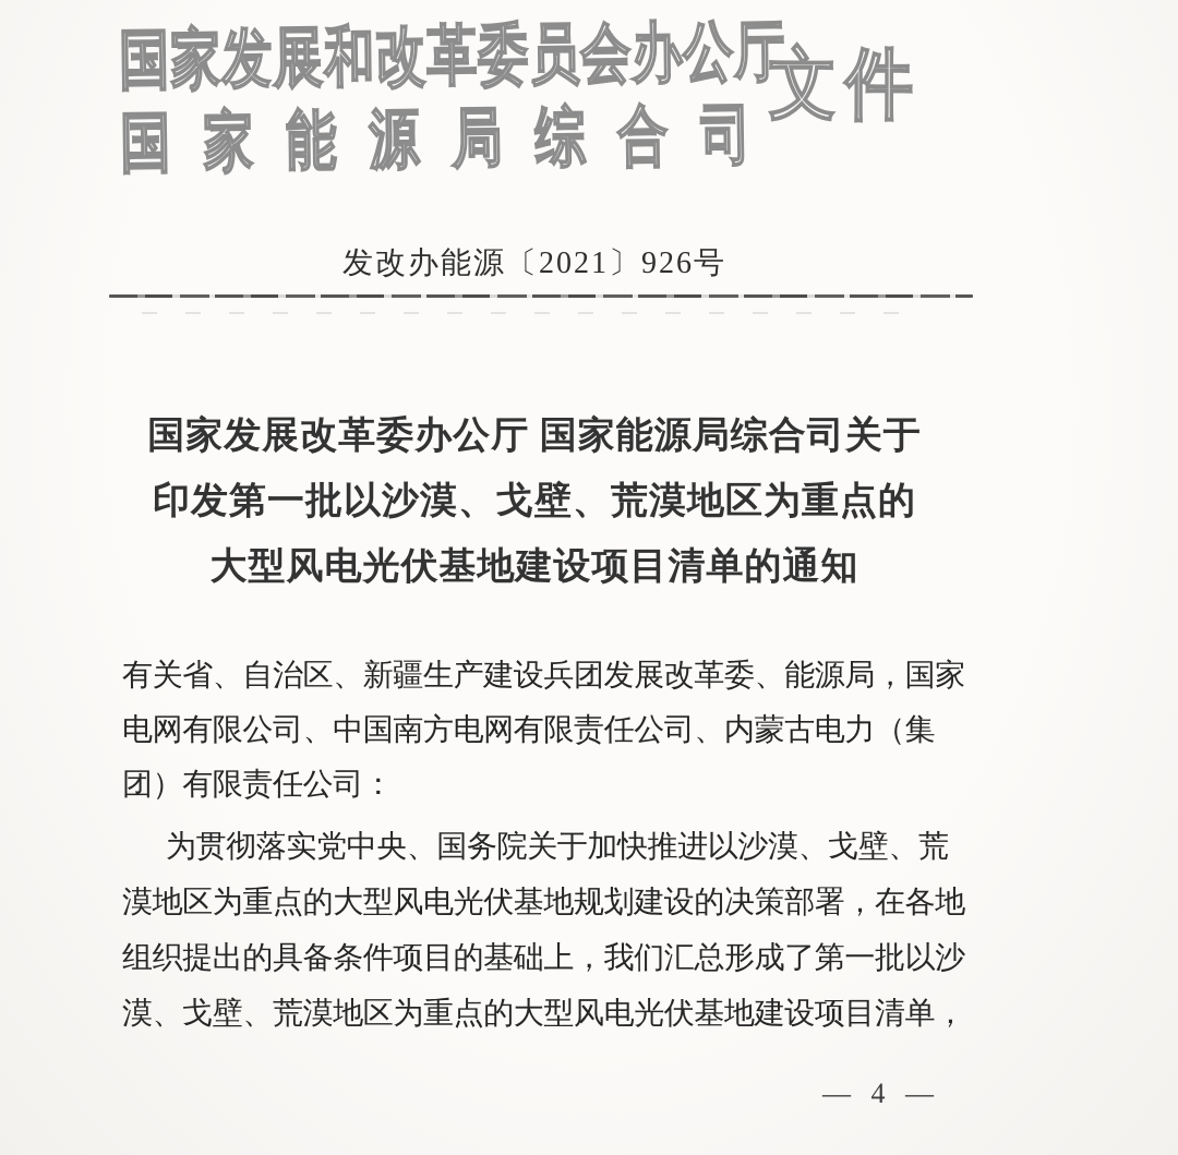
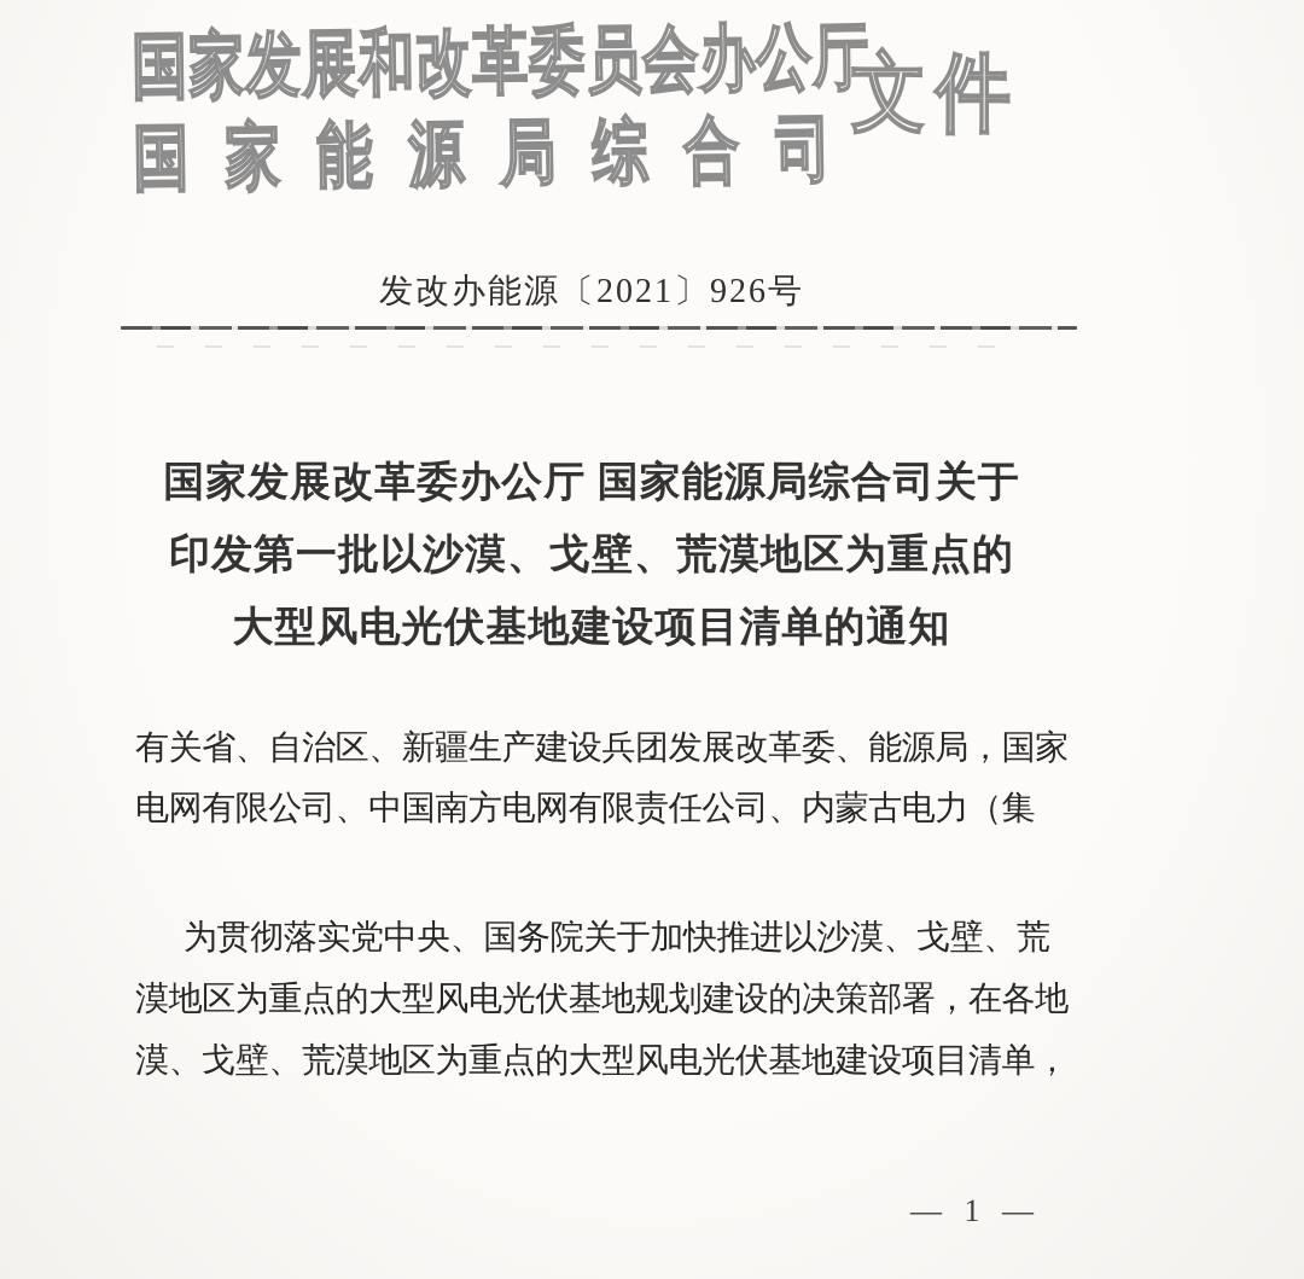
  国家发展和改革委员会办公厅
  国家能源局综合司
  发改办能源〔2021〕926号
  国家发展改革委办公厅 国家能源局综合司关于
  印发第一批以沙漠、戈壁、荒漠地区为重点的
  大型风电光伏基地建设项目清单的通知
  有关省、自治区、新疆生产建设兵团发展改革委、能源局，国家
  电网有限公司、中国南方电网有限责任公司、内蒙古电力（集
- 团）有限责任公司：
  为贯彻落实党中央、国务院关于加快推进以沙漠、戈壁、荒
  漠地区为重点的大型风电光伏基地规划建设的决策部署，在各地
- 组织提出的具备条件项目的基础上，我们汇总形成了第一批以沙
  漠、戈壁、荒漠地区为重点的大型风电光伏基地建设项目清单，
- — 4 —
+ — 1 —
